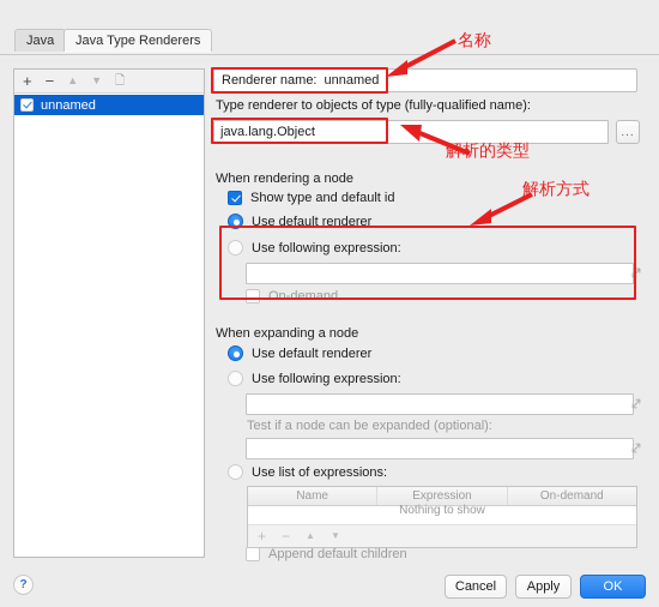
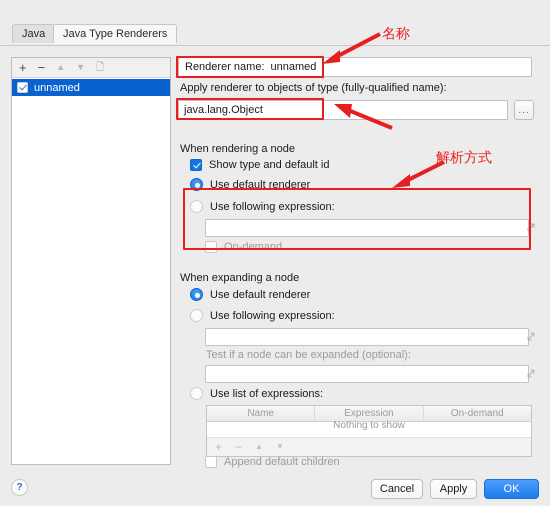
  Java
  Java Type Renderers
  +
  −
  ▲
  ▼
  🗋
  unnamed
  Renderer name:
  unnamed
- Type renderer to objects of type (fully-qualified name):
+ Apply renderer to objects of type (fully-qualified name):
  java.lang.Object
  ...
  When rendering a node
  Show type and default id
  Use default renderer
  Use following expression:
  On-demand
  When expanding a node
  Use default renderer
  Use following expression:
  Test if a node can be expanded (optional):
  Use list of expressions:
  Name
  Expression
  On-demand
  Nothing to show
  +
  −
  ▲
  ▼
  Append default children
  ?
  Cancel
  Apply
  OK
  名称
- 解析的类型
  解析方式
